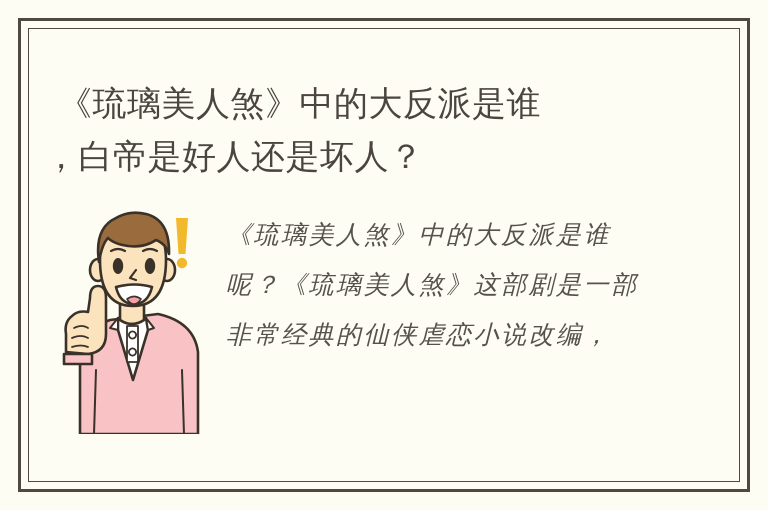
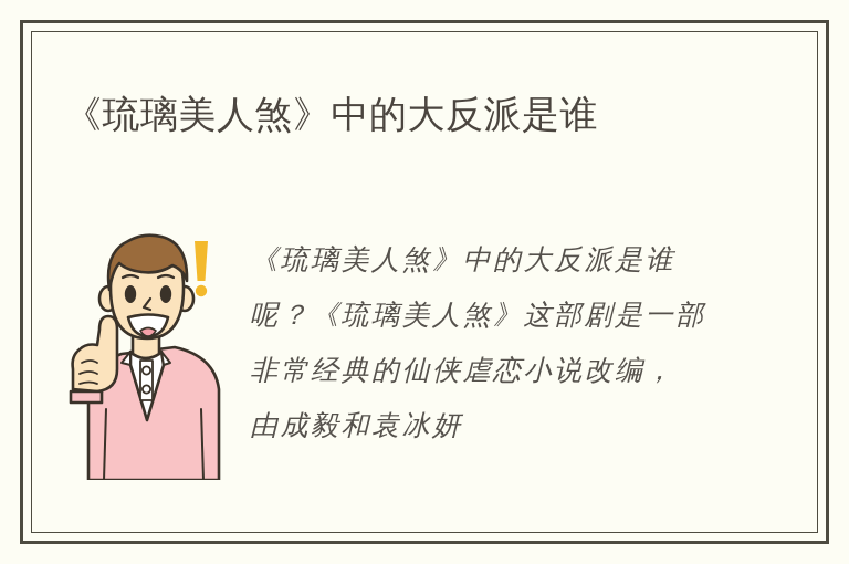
  《琉璃美人煞》中的大反派是谁
- ，白帝是好人还是坏人？
  《琉璃美人煞》中的大反派是谁
  呢？《琉璃美人煞》这部剧是一部
  非常经典的仙侠虐恋小说改编，
+ 由成毅和袁冰妍
